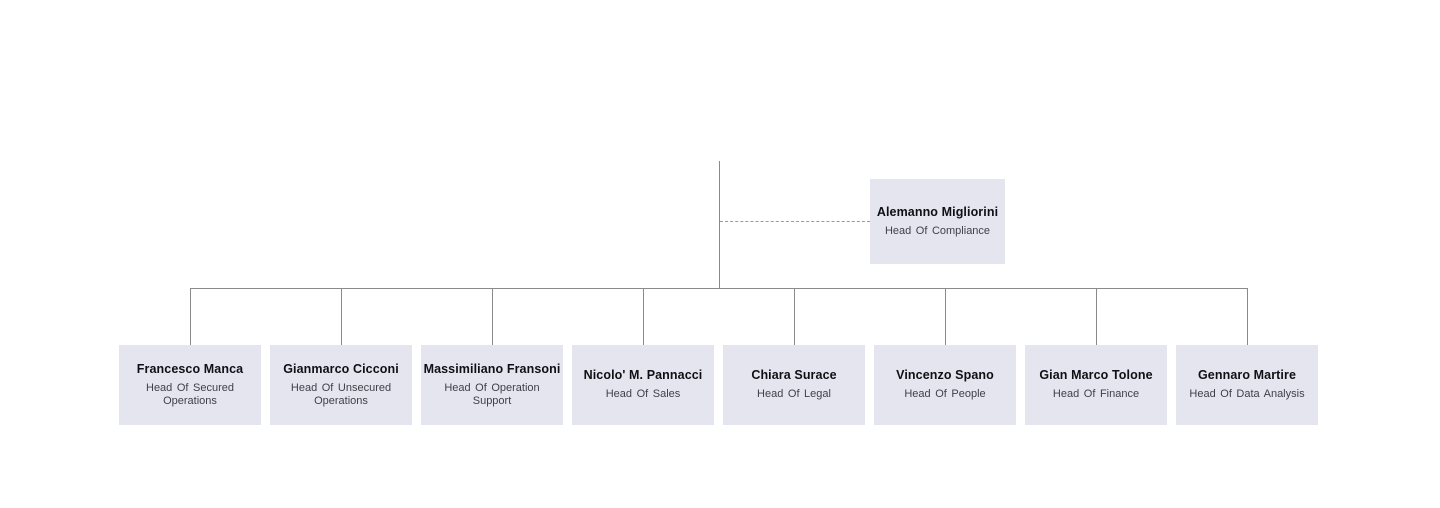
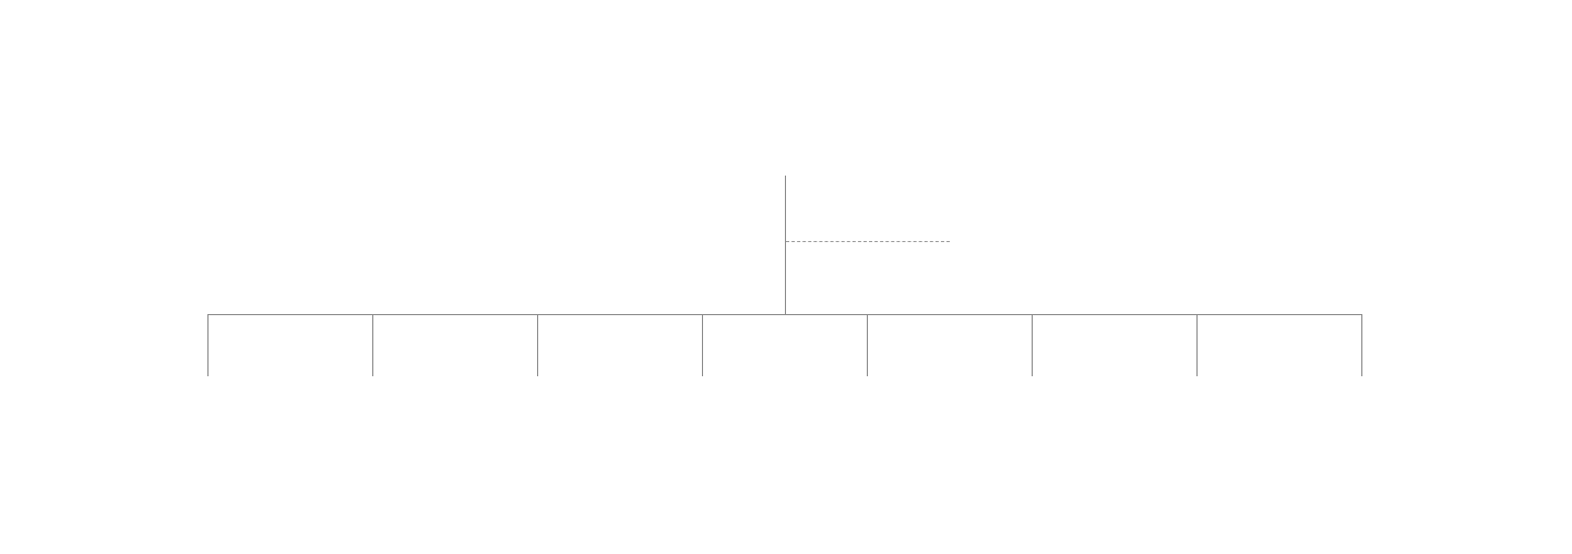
- Alemanno Migliorini
- Head Of Compliance
- Francesco Manca
- Head Of Secured Operations
- Gianmarco Cicconi
- Head Of Unsecured Operations
- Massimiliano Fransoni
- Head Of Operation Support
- Nicolo' M. Pannacci
- Head Of Sales
- Chiara Surace
- Head Of Legal
- Vincenzo Spano
- Head Of People
- Gian Marco Tolone
- Head Of Finance
- Gennaro Martire
- Head Of Data Analysis
